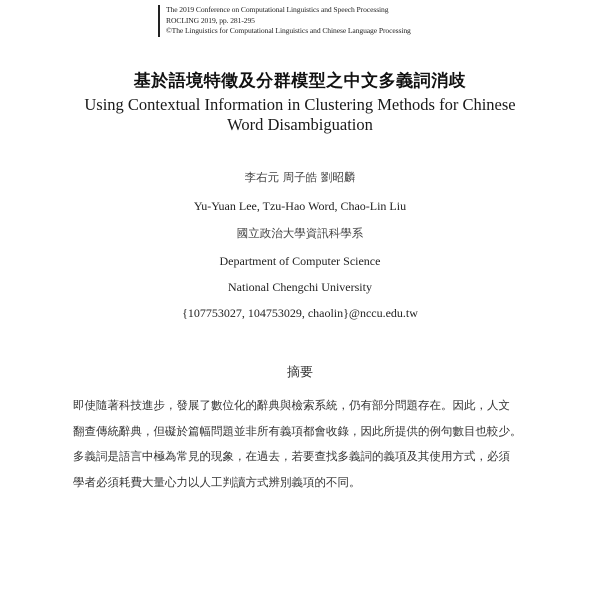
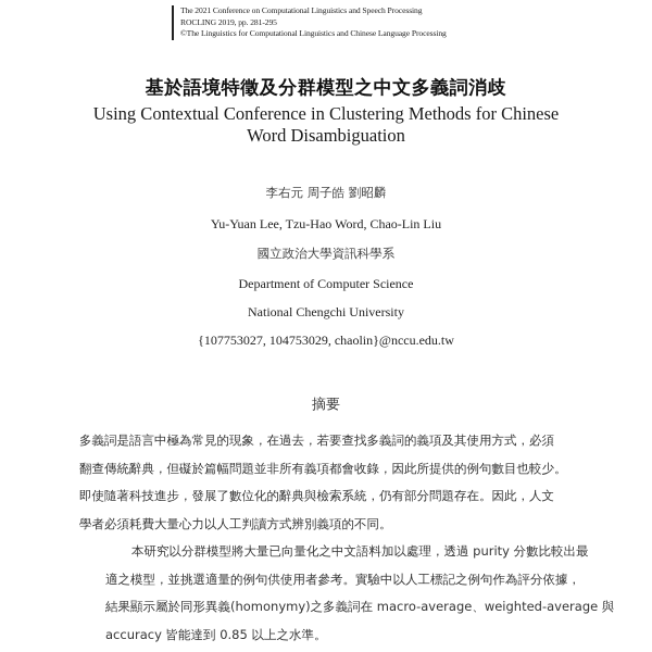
- The 2019 Conference on Computational Linguistics and Speech Processing
+ The 2021 Conference on Computational Linguistics and Speech Processing
  ROCLING 2019, pp. 281-295
  ©The Linguistics for Computational Linguistics and Chinese Language Processing
  基於語境特徵及分群模型之中文多義詞消歧
- Using Contextual Information in Clustering Methods for Chinese
+ Using Contextual Conference in Clustering Methods for Chinese
  Word Disambiguation
  李右元 周子皓 劉昭麟
  Yu-Yuan Lee, Tzu-Hao Word, Chao-Lin Liu
  國立政治大學資訊科學系
  Department of Computer Science
  National Chengchi University
  {107753027, 104753029, chaolin}@nccu.edu.tw
  摘要
- 即使隨著科技進步，發展了數位化的辭典與檢索系統，仍有部分問題存在。因此，人文
+ 多義詞是語言中極為常見的現象，在過去，若要查找多義詞的義項及其使用方式，必須
  翻查傳統辭典，但礙於篇幅問題並非所有義項都會收錄，因此所提供的例句數目也較少。
- 多義詞是語言中極為常見的現象，在過去，若要查找多義詞的義項及其使用方式，必須
+ 即使隨著科技進步，發展了數位化的辭典與檢索系統，仍有部分問題存在。因此，人文
  學者必須耗費大量心力以人工判讀方式辨別義項的不同。
+ 本研究以分群模型將大量已向量化之中文語料加以處理，透過 purity 分數比較出最
+ 適之模型，並挑選適量的例句供使用者參考。實驗中以人工標記之例句作為評分依據，
+ 結果顯示屬於同形異義(homonymy)之多義詞在 macro-average、weighted-average 與
+ accuracy 皆能達到 0.85 以上之水準。
